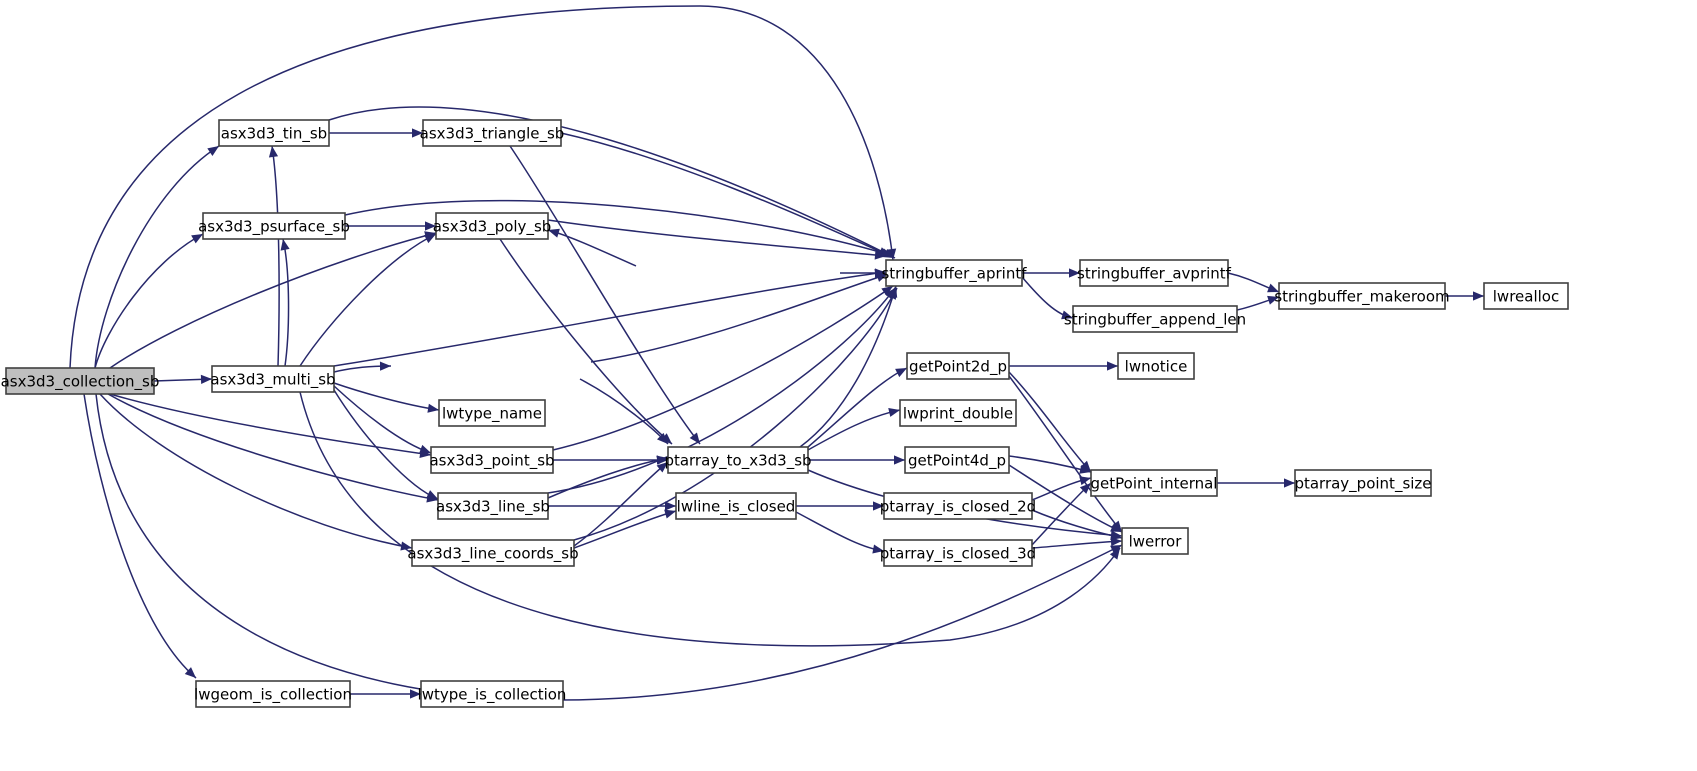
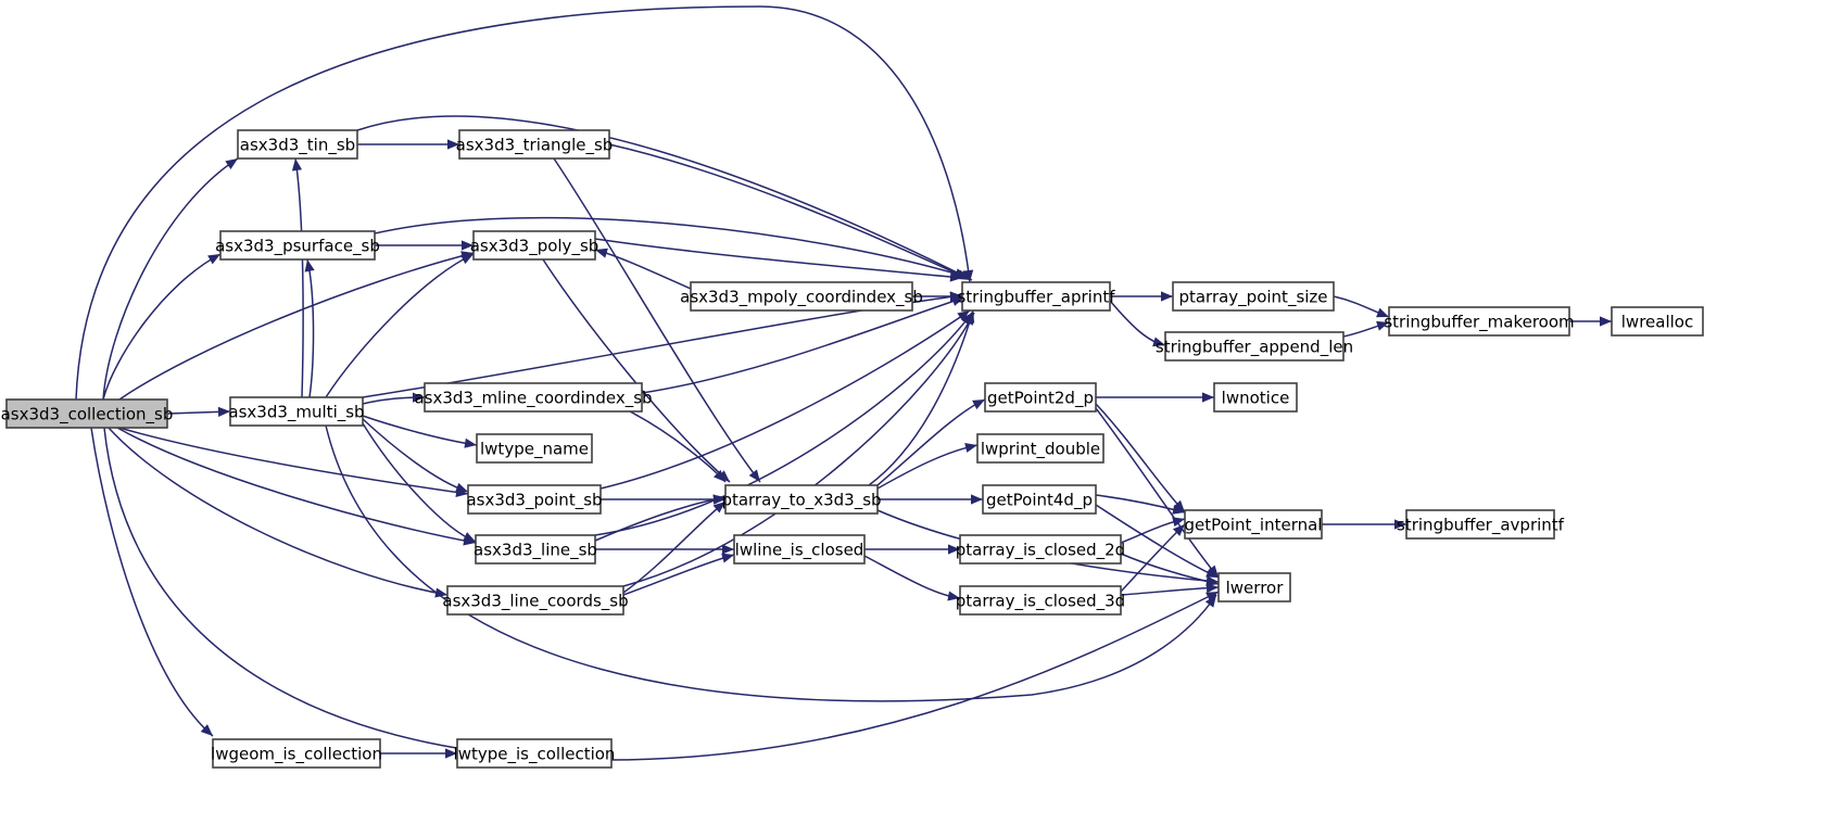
  asx3d3_collection_sb
  asx3d3_tin_sb
  asx3d3_triangle_sb
  asx3d3_psurface_sb
  asx3d3_poly_sb
+ asx3d3_mpoly_coordindex_sb
  stringbuffer_aprintf
- stringbuffer_avprintf
+ ptarray_point_size
  stringbuffer_makeroom
  lwrealloc
  stringbuffer_append_len
  asx3d3_multi_sb
+ asx3d3_mline_coordindex_sb
  lwtype_name
  asx3d3_point_sb
  ptarray_to_x3d3_sb
  asx3d3_line_sb
  lwline_is_closed
  asx3d3_line_coords_sb
  ptarray_is_closed_2d
  ptarray_is_closed_3d
  getPoint2d_p
  lwnotice
  lwprint_double
  getPoint4d_p
  getPoint_internal
- ptarray_point_size
+ stringbuffer_avprintf
  lwerror
  lwgeom_is_collection
  lwtype_is_collection
